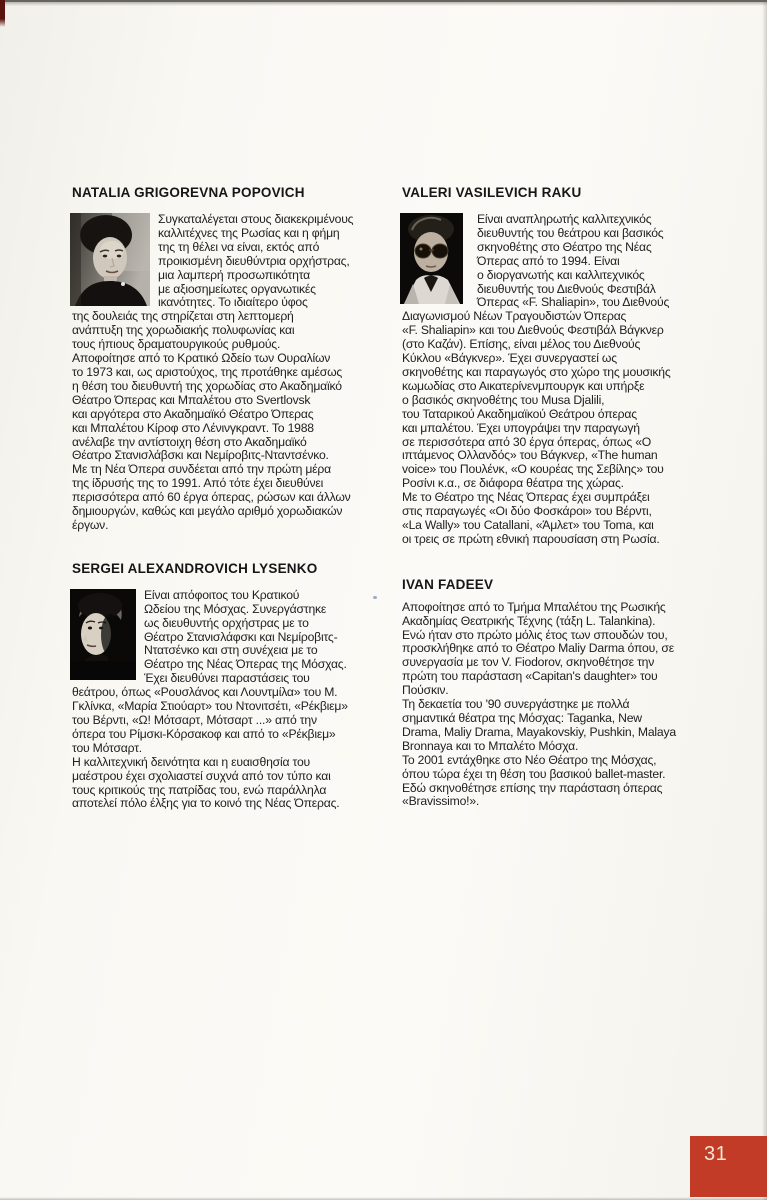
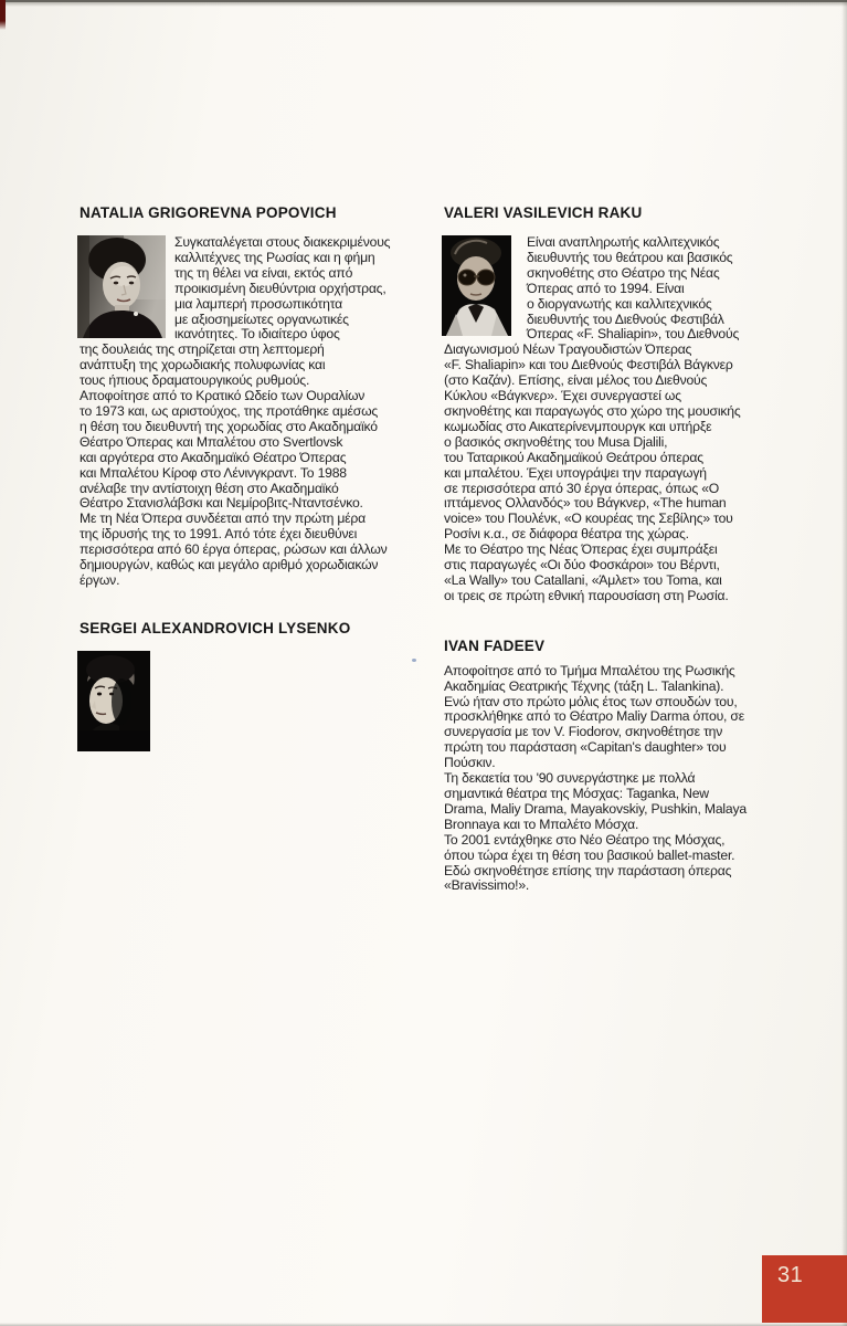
  NATALIA GRIGOREVNA POPOVICH
  Συγκαταλέγεται στους διακεκριμένους
  καλλιτέχνες της Ρωσίας και η φήμη
  της τη θέλει να είναι, εκτός από
  προικισμένη διευθύντρια ορχήστρας,
  μια λαμπερή προσωπικότητα
  με αξιοσημείωτες οργανωτικές
  ικανότητες. Το ιδιαίτερο ύφος
  της δουλειάς της στηρίζεται στη λεπτομερή
  ανάπτυξη της χορωδιακής πολυφωνίας και
  τους ήπιους δραματουργικούς ρυθμούς.
  Αποφοίτησε από το Κρατικό Ωδείο των Ουραλίων
  το 1973 και, ως αριστούχος, της προτάθηκε αμέσως
  η θέση του διευθυντή της χορωδίας στο Ακαδημαϊκό
  Θέατρο Όπερας και Μπαλέτου στο Svertlovsk
  και αργότερα στο Ακαδημαϊκό Θέατρο Όπερας
  και Μπαλέτου Κίροφ στο Λένινγκραντ. Το 1988
  ανέλαβε την αντίστοιχη θέση στο Ακαδημαϊκό
  Θέατρο Στανισλάβσκι και Νεμίροβιτς-Νταντσένκο.
  Με τη Νέα Όπερα συνδέεται από την πρώτη μέρα
  της ίδρυσής της το 1991. Από τότε έχει διευθύνει
  περισσότερα από 60 έργα όπερας, ρώσων και άλλων
  δημιουργών, καθώς και μεγάλο αριθμό χορωδιακών
  έργων.
  SERGEI ALEXANDROVICH LYSENKO
- Είναι απόφοιτος του Κρατικού
- Ωδείου της Μόσχας. Συνεργάστηκε
- ως διευθυντής ορχήστρας με το
- Θέατρο Στανισλάφσκι και Νεμίροβιτς-
- Ντατσένκο και στη συνέχεια με το
- Θέατρο της Νέας Όπερας της Μόσχας.
- Έχει διευθύνει παραστάσεις του
- θεάτρου, όπως «Ρουσλάνος και Λουντμίλα» του Μ.
- Γκλίνκα, «Μαρία Στιούαρτ» του Ντονιτσέτι, «Ρέκβιεμ»
- του Βέρντι, «Ω! Μότσαρτ, Μότσαρτ ...» από την
- όπερα του Ρίμσκι-Κόρσακοφ και από το «Ρέκβιεμ»
- του Μότσαρτ.
- Η καλλιτεχνική δεινότητα και η ευαισθησία του
- μαέστρου έχει σχολιαστεί συχνά από τον τύπο και
- τους κριτικούς της πατρίδας του, ενώ παράλληλα
- αποτελεί πόλο έλξης για το κοινό της Νέας Όπερας.
  VALERI VASILEVICH RAKU
  Είναι αναπληρωτής καλλιτεχνικός
  διευθυντής του θεάτρου και βασικός
  σκηνοθέτης στο Θέατρο της Νέας
  Όπερας από το 1994. Είναι
  ο διοργανωτής και καλλιτεχνικός
  διευθυντής του Διεθνούς Φεστιβάλ
  Όπερας «F. Shaliapin», του Διεθνούς
  Διαγωνισμού Νέων Τραγουδιστών Όπερας
  «F. Shaliapin» και του Διεθνούς Φεστιβάλ Βάγκνερ
  (στο Καζάν). Επίσης, είναι μέλος του Διεθνούς
  Κύκλου «Βάγκνερ». Έχει συνεργαστεί ως
  σκηνοθέτης και παραγωγός στο χώρο της μουσικής
  κωμωδίας στο Αικατερίνενμπουργκ και υπήρξε
  ο βασικός σκηνοθέτης του Musa Djalili,
  του Ταταρικού Ακαδημαϊκού Θεάτρου όπερας
  και μπαλέτου. Έχει υπογράψει την παραγωγή
  σε περισσότερα από 30 έργα όπερας, όπως «Ο
  ιπτάμενος Ολλανδός» του Βάγκνερ, «The human
  voice» του Πουλένκ, «Ο κουρέας της Σεβίλης» του
  Ροσίνι κ.α., σε διάφορα θέατρα της χώρας.
  Με το Θέατρο της Νέας Όπερας έχει συμπράξει
  στις παραγωγές «Οι δύο Φοσκάροι» του Βέρντι,
  «La Wally» του Catallani, «Άμλετ» του Toma, και
  οι τρεις σε πρώτη εθνική παρουσίαση στη Ρωσία.
  IVAN FADEEV
  Αποφοίτησε από το Τμήμα Μπαλέτου της Ρωσικής
  Ακαδημίας Θεατρικής Τέχνης (τάξη L. Talankina).
  Ενώ ήταν στο πρώτο μόλις έτος των σπουδών του,
  προσκλήθηκε από το Θέατρο Maliy Darma όπου, σε
  συνεργασία με τον V. Fiodorov, σκηνοθέτησε την
  πρώτη του παράσταση «Capitan's daughter» του
  Πούσκιν.
  Τη δεκαετία του '90 συνεργάστηκε με πολλά
  σημαντικά θέατρα της Μόσχας: Taganka, New
  Drama, Maliy Drama, Mayakovskiy, Pushkin, Malaya
  Bronnaya και το Μπαλέτο Μόσχα.
  Το 2001 εντάχθηκε στο Νέο Θέατρο της Μόσχας,
  όπου τώρα έχει τη θέση του βασικού ballet-master.
  Εδώ σκηνοθέτησε επίσης την παράσταση όπερας
  «Bravissimo!».
  31
